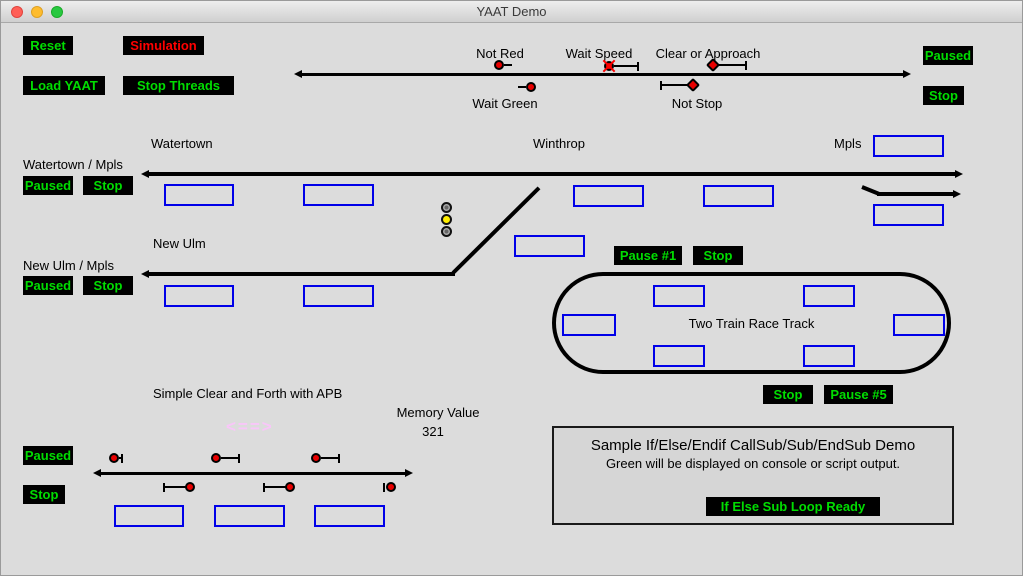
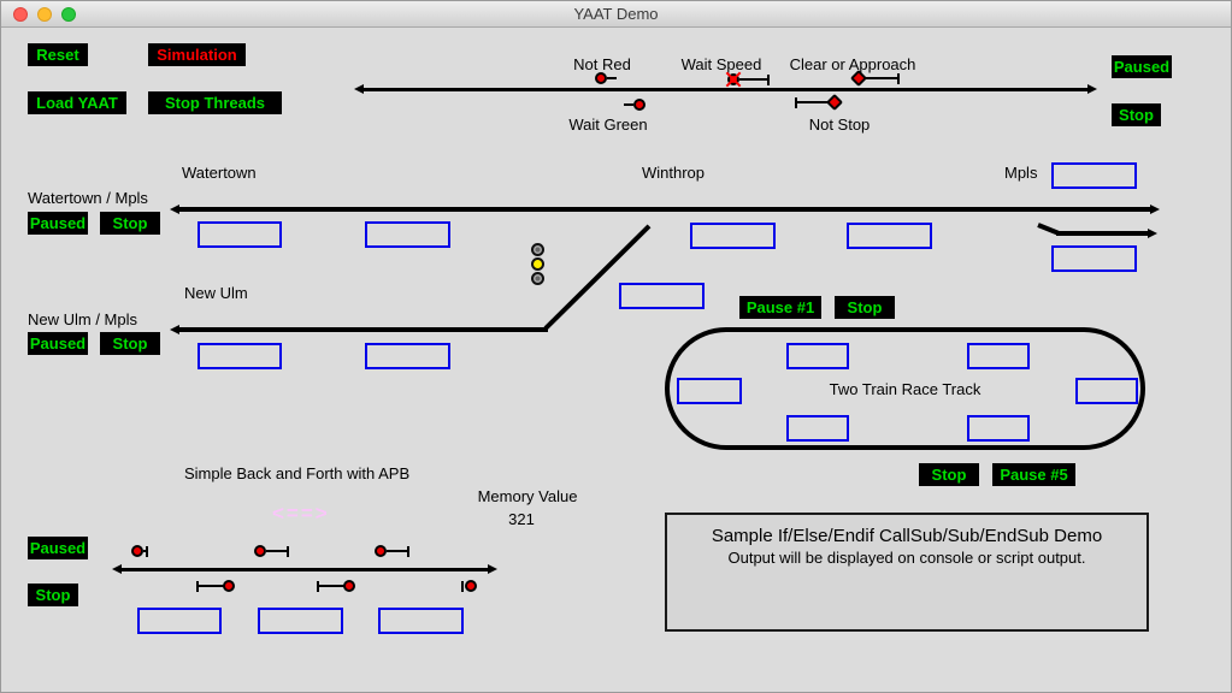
  YAAT Demo
  Reset
  Simulation
  Load YAAT
  Stop Threads
  Paused
  Stop
  Not Red
  Wait Speed
  Clear or Approach
  Wait Green
  Not Stop
  Watertown
  Winthrop
  Mpls
  Watertown / Mpls
  Paused
  Stop
  New Ulm
  New Ulm / Mpls
  Paused
  Stop
  Pause #1
  Stop
  Two Train Race Track
  Stop
  Pause #5
- Simple Clear and Forth with APB
+ Simple Back and Forth with APB
  Memory Value
  321
  <==>
  Paused
  Stop
  Sample If/Else/Endif CallSub/Sub/EndSub Demo
- Green will be displayed on console or script output.
+ Output will be displayed on console or script output.
- If Else Sub Loop Ready
